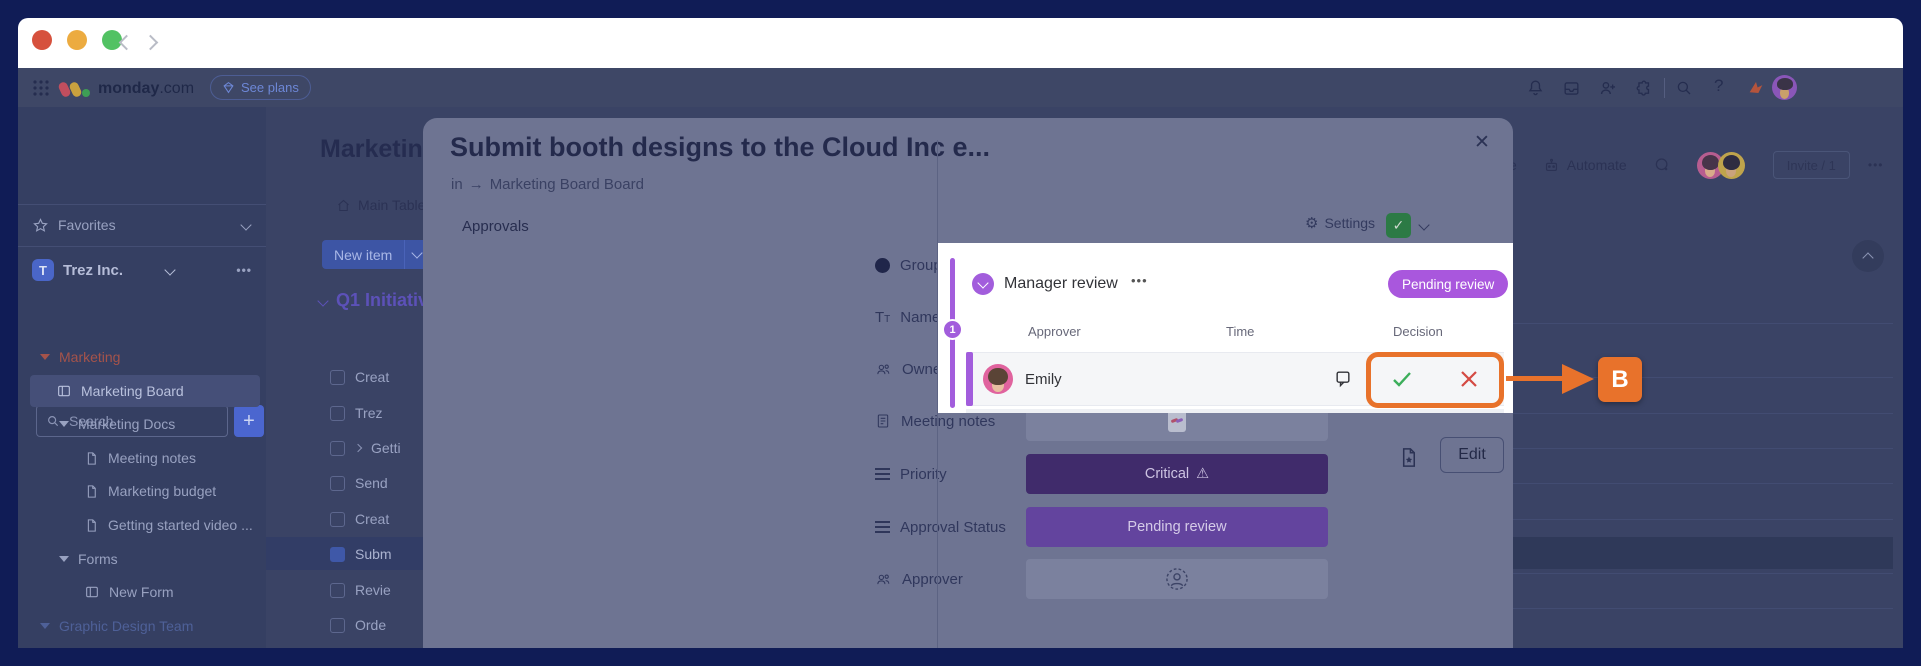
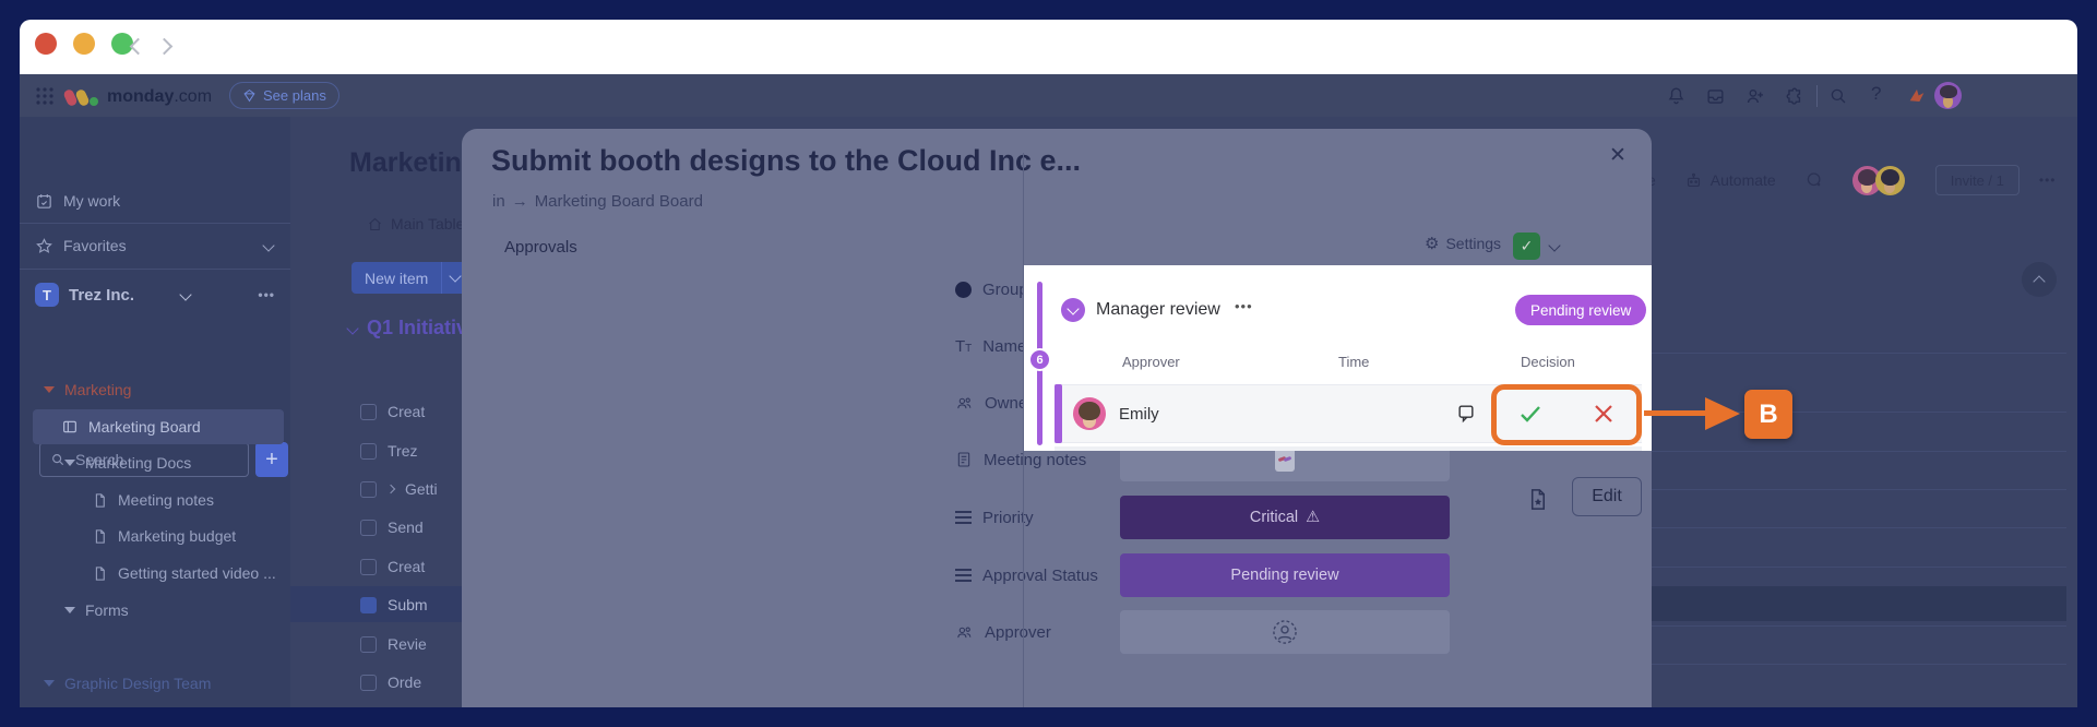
  monday.com
  See plans
  ?
+ My work
  Favorites
  T
  Trez Inc.
  •••
  Search
  +
  Marketing
  Marketing Board
  Marketing Docs
  Meeting notes
  Marketing budget
  Getting started video ...
  Forms
- New Form
  Graphic Design Team
  Main Table
  New item
  Q1 Initiati
  Creat
  Trez
  Getti
  Send
  Creat
  Subm
  Revie
  Orde
  ✕
  Submit booth designs to the Cloud In e...
  in
  →
  Marketing Board Board
  Grou
  TT
  Nam
  Meetng notes
  Prioriy
  Critical
  ⚠
  Approval Status
  Pending review
  Apprver
  Approvals
  ⚙
  Settings
  ✓
  Edit
- 1
+ 6
  Manager review
  •••
  Pending review
  Approver
  Time
  Decision
  Emily
  B
